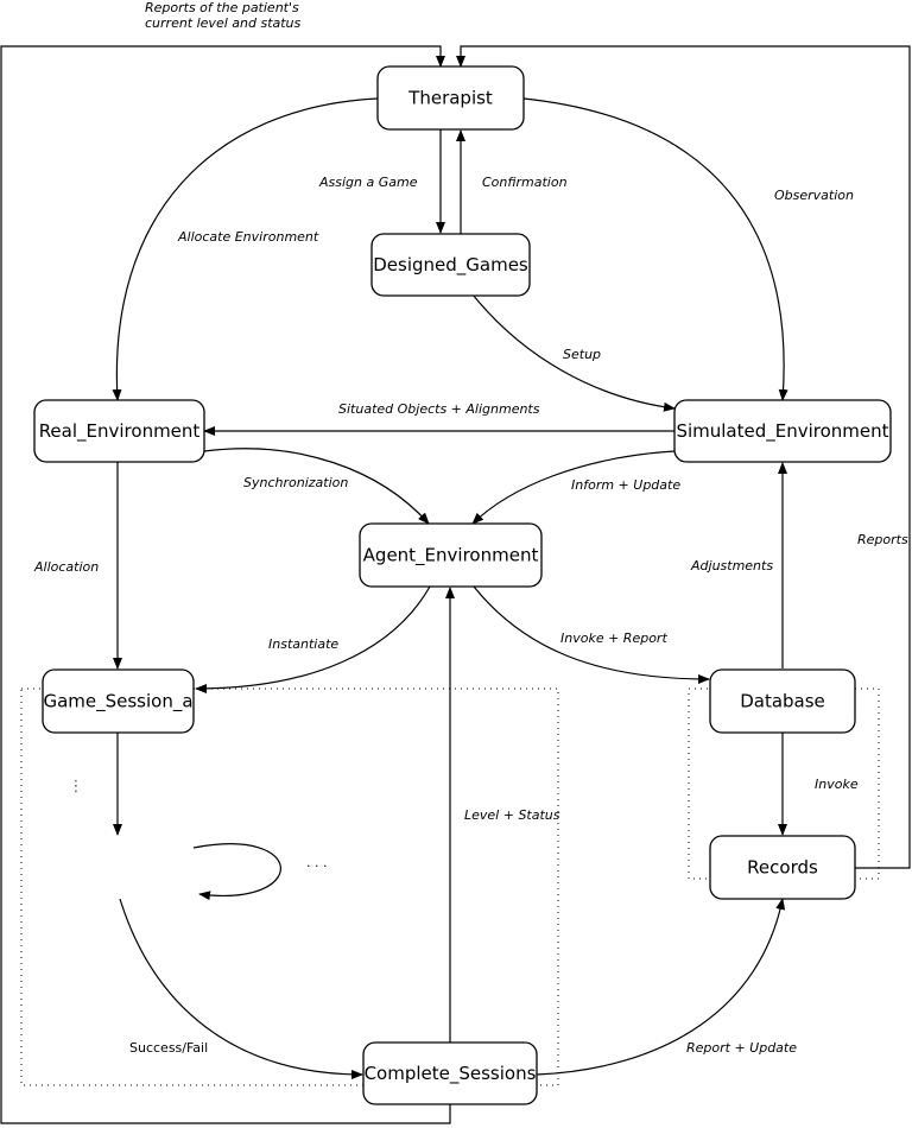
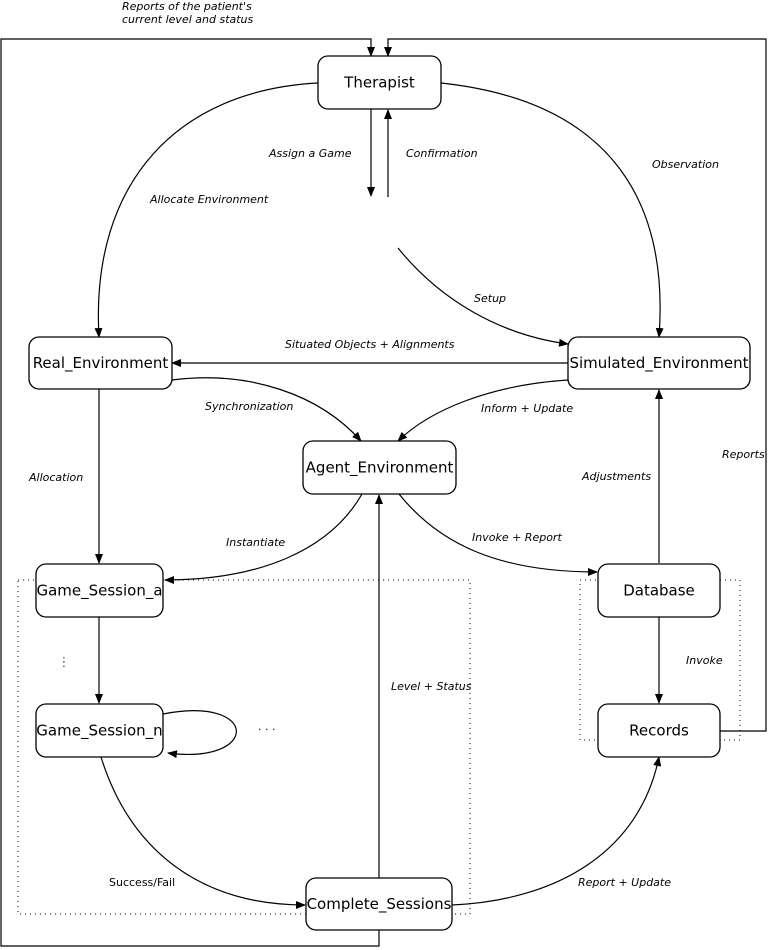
  Therapist
- Designed_Games
  Real_Environment
  Simulated_Environment
  Agent_Environment
  Game_Session_a
+ Game_Session_n
  Database
  Records
  Complete_Sessions
  Reports of the patient's
  current level and status
  Assign a Game
  Confirmation
  Allocate Environment
  Observation
  Setup
  Situated Objects + Alignments
  Synchronization
  Inform + Update
  Allocation
  Reports
  Adjustments
  Instantiate
  Invoke + Report
  Invoke
  Level + Status
  Success/Fail
  Report + Update
  ⋮
  · · ·
